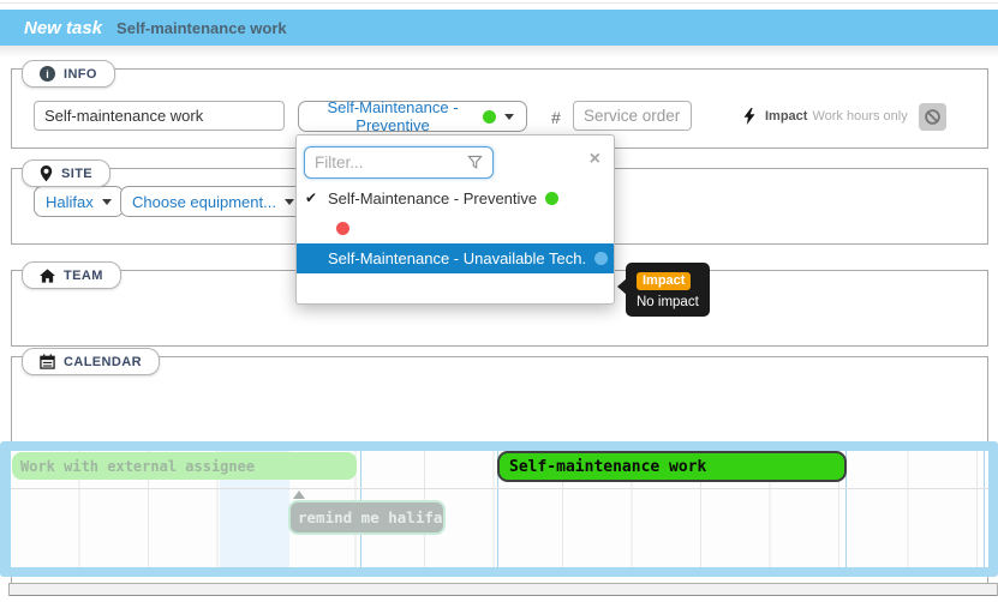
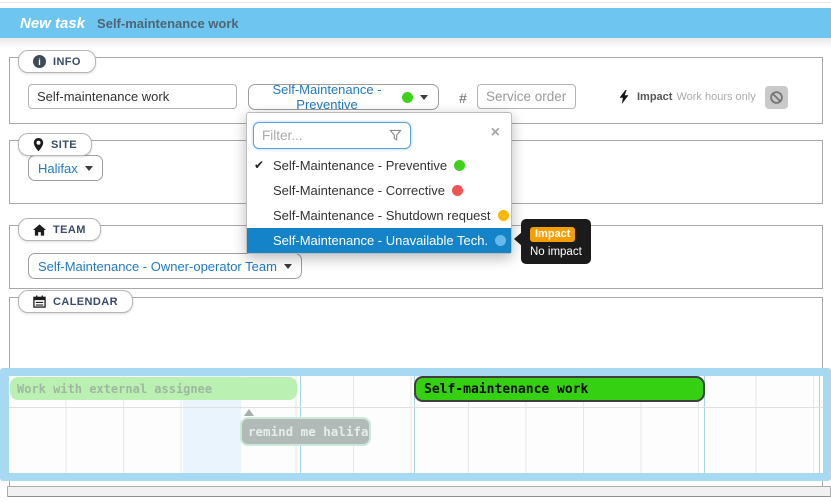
  New task
  Self-maintenance work
  i
  INFO
  Self-maintenance work
  Self-Maintenance - Preventive
  #
  Service order
  Impact
  Work hours only
  SITE
  Halifax
- Choose equipment...
  TEAM
+ Self-Maintenance - Owner-operator Team
  CALENDAR
  Work with external assignee
  Self-maintenance work
  remind me halifa
  Filter...
  ×
  ✔
  Self-Maintenance - Preventive
+ Self-Maintenance - Corrective
+ Self-Maintenance - Shutdown request
  Self-Maintenance - Unavailable Tech.
  Impact
  No impact
